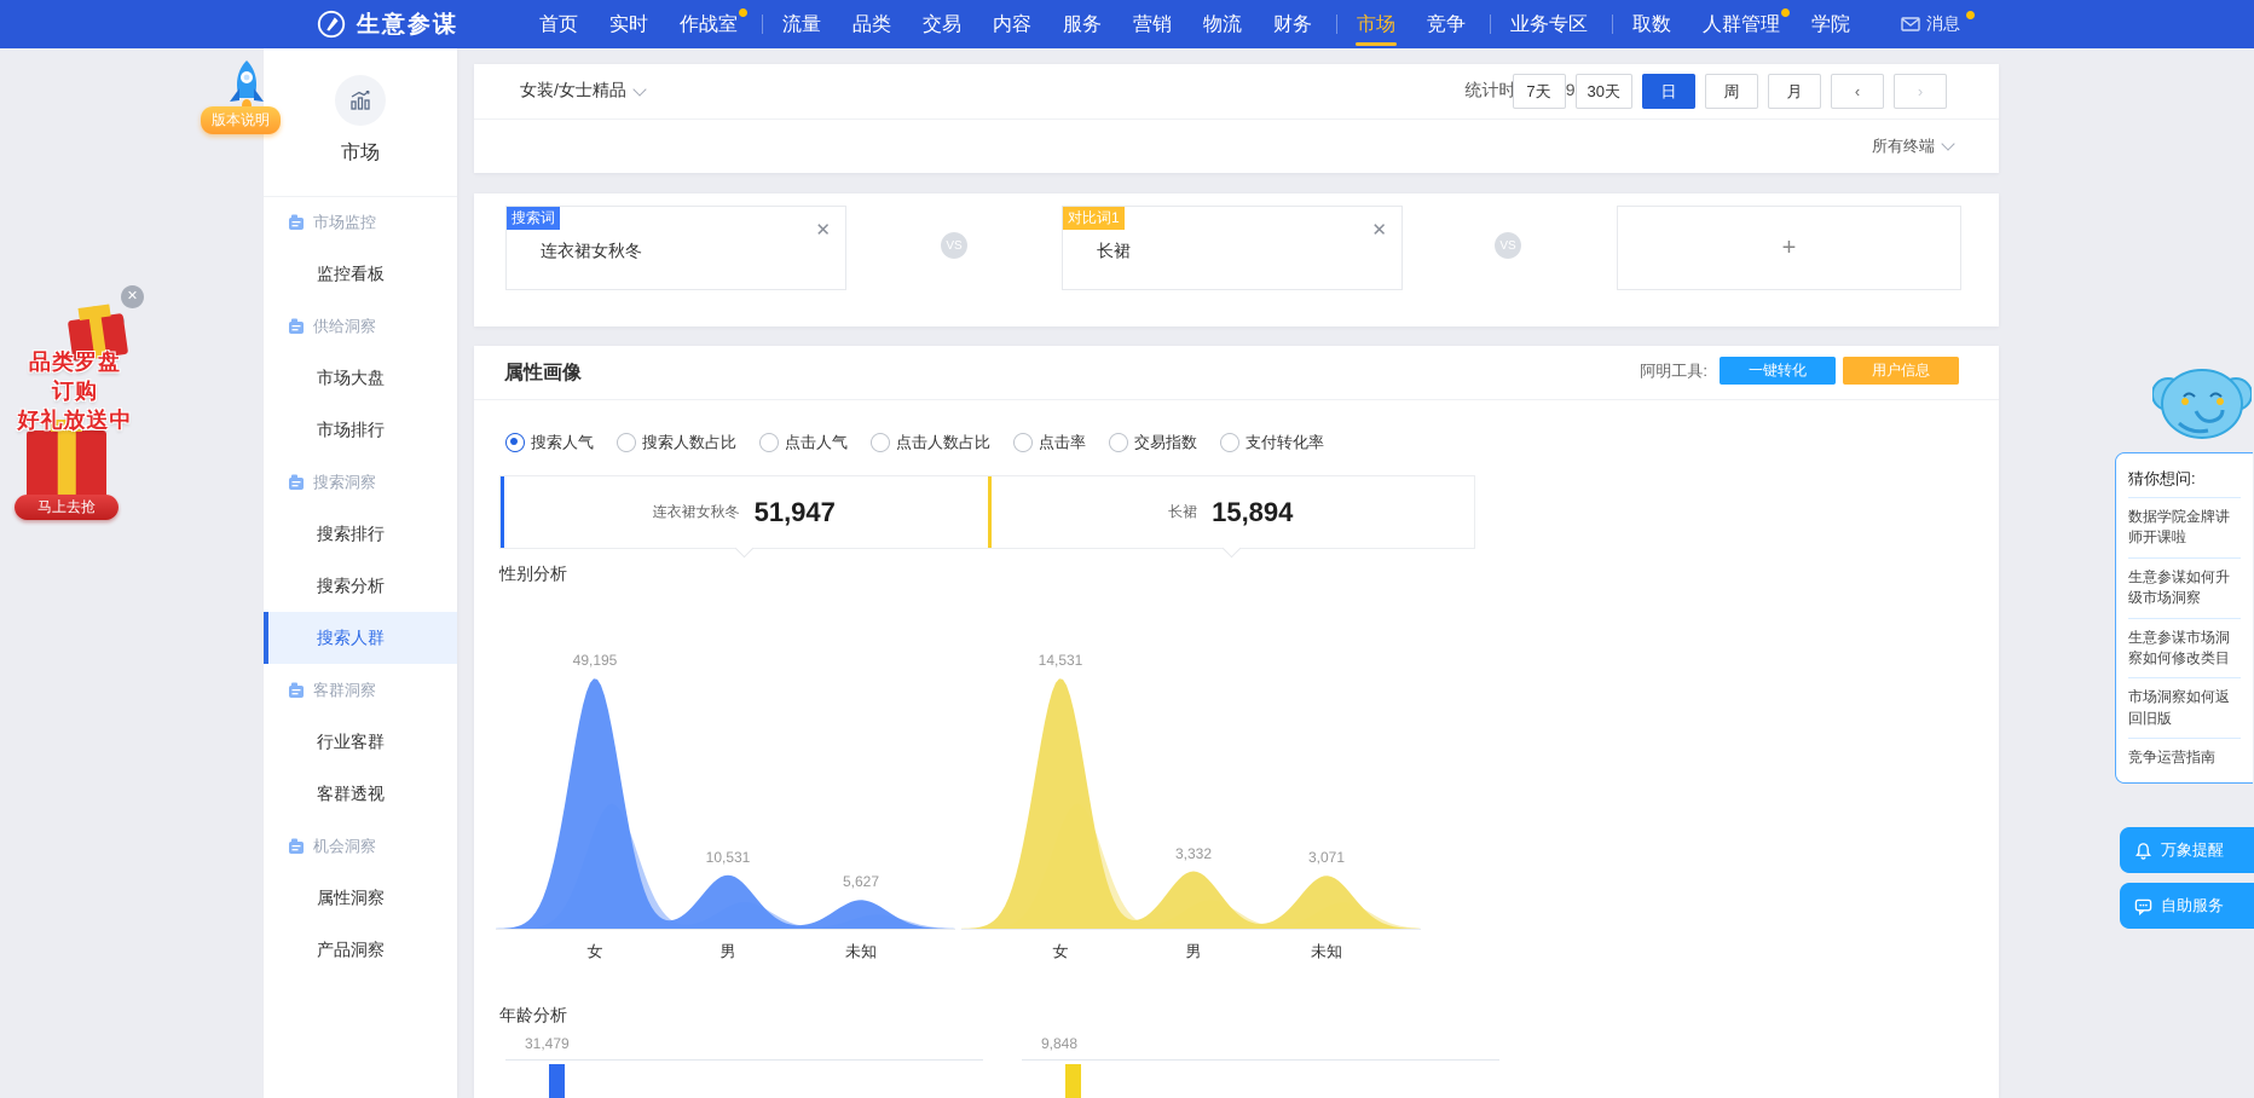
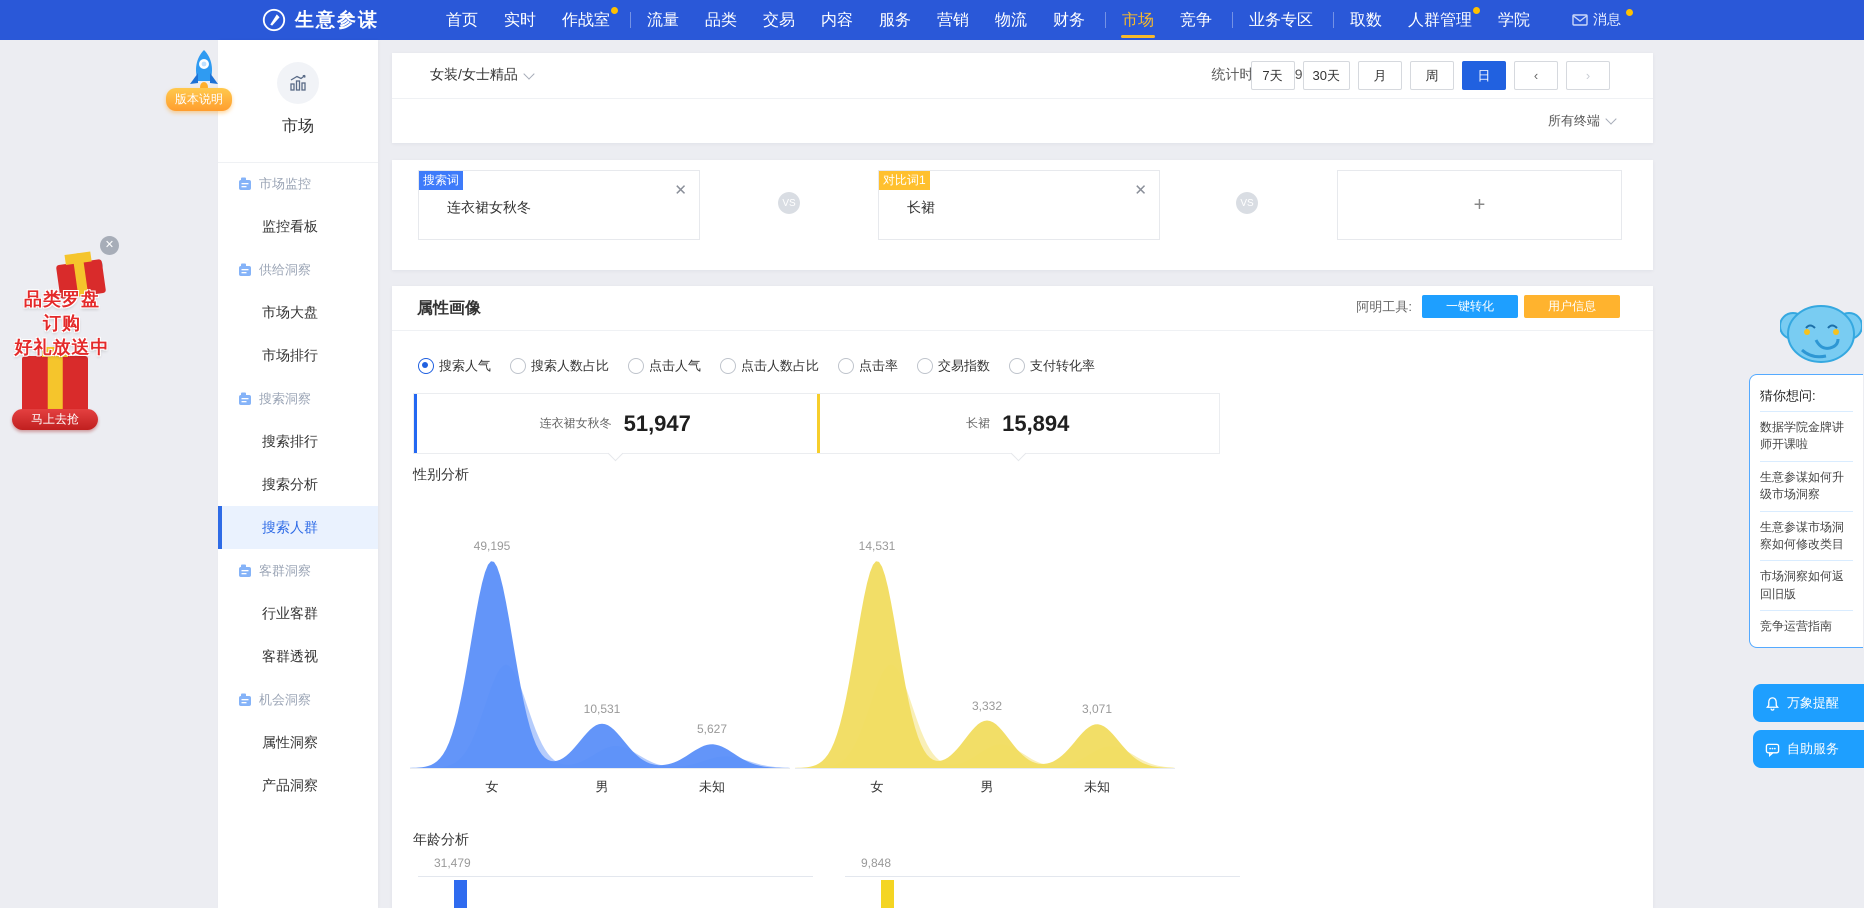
  生意参谋
  首页
  实时
  作战室
  流量
  品类
  交易
  内容
  服务
  营销
  物流
  财务
  市场
  竞争
  业务专区
  取数
  人群管理
  学院
  消息
  市场
  市场监控
  监控看板
  供给洞察
  市场大盘
  市场排行
  搜索洞察
  搜索排行
  搜索分析
  搜索人群
  客群洞察
  行业客群
  客群透视
  机会洞察
  属性洞察
  产品洞察
  版本说明
  ✕
  品类罗盘
  订购
  好礼放送中
  马上去抢
  女装/女士精品
  7天
  30天
- 日
+ 月
  周
- 月
+ 日
  ‹
  ›
  所有终端
  搜索词
  连衣裙女秋冬
  ✕
  VS
  对比词1
  长裙
  ✕
  VS
  +
  属性画像
  阿明工具:
  一键转化
  用户信息
  搜索人气
  搜索人数占比
  点击人气
  点击人数占比
  点击率
  交易指数
  支付转化率
  连衣裙女秋冬
  51,947
  长裙
  15,894
  性别分析
  49,195
  女
  10,531
  男
  5,627
  未知
  14,531
  女
  3,332
  男
  3,071
  未知
  年龄分析
  31,479
  9,848
  猜你想问:
  数据学院金牌讲师开课啦
  生意参谋如何升级市场洞察
  生意参谋市场洞察如何修改类目
  市场洞察如何返回旧版
  竞争运营指南
  万象提醒
  自助服务
